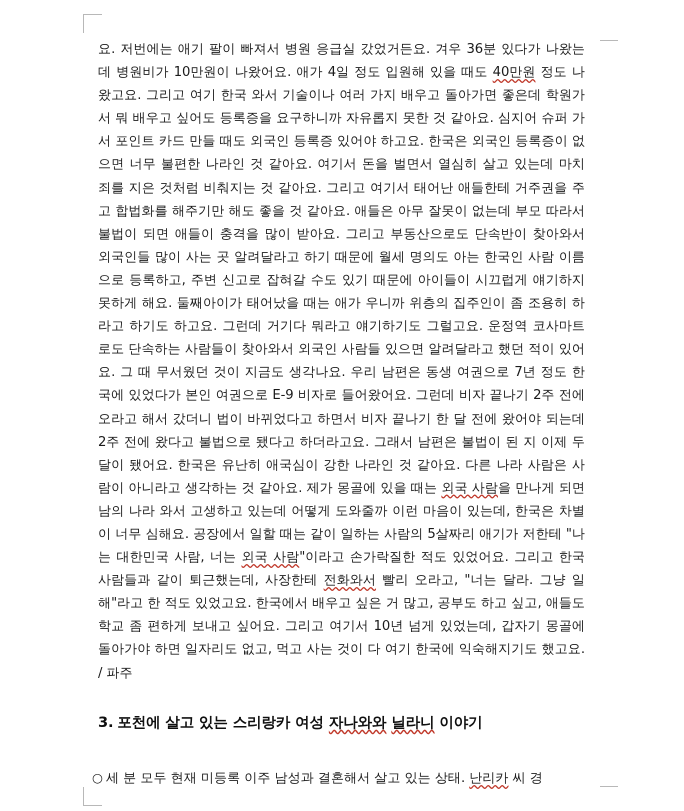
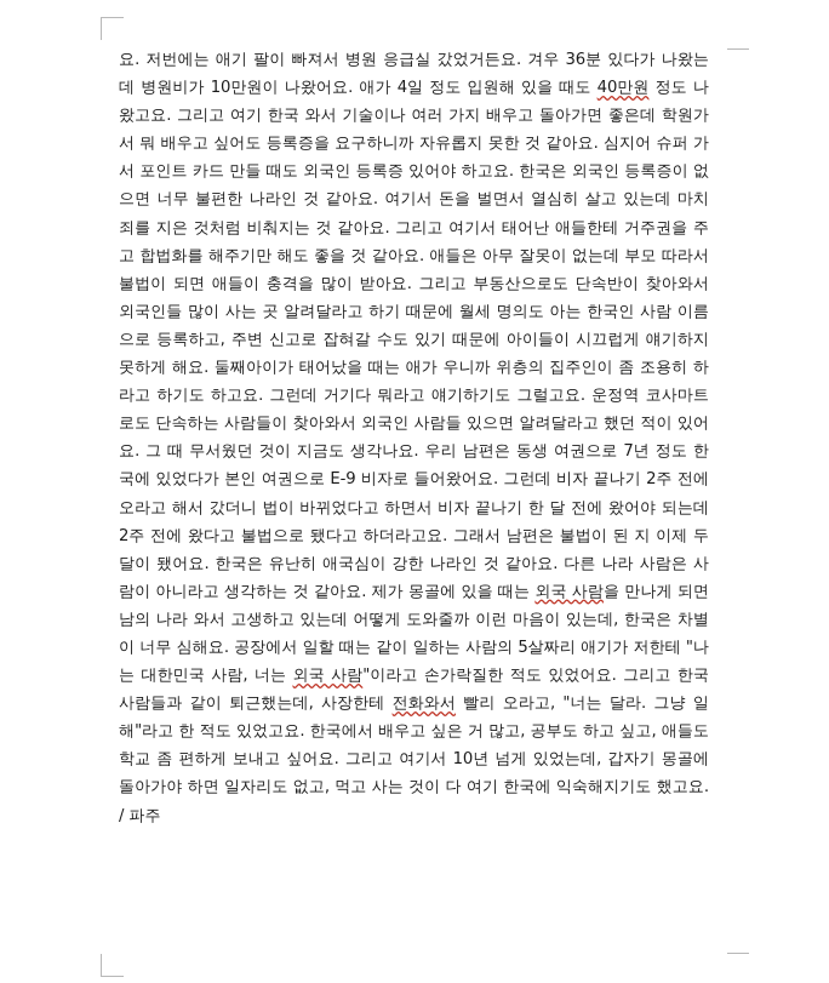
  요. 저번에는 애기 팔이 빠져서 병원 응급실 갔었거든요. 겨우 36분 있다가 나왔는데 병원비가 10만원이 나왔어요. 애가 4일 정도 입원해 있을 때도 40만원 정도 나왔고요. 그리고 여기 한국 와서 기술이나 여러 가지 배우고 돌아가면 좋은데 학원가서 뭐 배우고 싶어도 등록증을 요구하니까 자유롭지 못한 것 같아요. 심지어 슈퍼 가서 포인트 카드 만들 때도 외국인 등록증 있어야 하고요. 한국은 외국인 등록증이 없으면 너무 불편한 나라인 것 같아요. 여기서 돈을 벌면서 열심히 살고 있는데 마치 죄를 지은 것처럼 비춰지는 것 같아요. 그리고 여기서 태어난 애들한테 거주권을 주고 합법화를 해주기만 해도 좋을 것 같아요. 애들은 아무 잘못이 없는데 부모 따라서 불법이 되면 애들이 충격을 많이 받아요. 그리고 부동산으로도 단속반이 찾아와서 외국인들 많이 사는 곳 알려달라고 하기 때문에 월세 명의도 아는 한국인 사람 이름으로 등록하고, 주변 신고로 잡혀갈 수도 있기 때문에 아이들이 시끄럽게 얘기하지 못하게 해요. 둘째아이가 태어났을 때는 애가 우니까 위층의 집주인이 좀 조용히 하라고 하기도 하고요. 그런데 거기다 뭐라고 얘기하기도 그럴고요. 운정역 코사마트로도 단속하는 사람들이 찾아와서 외국인 사람들 있으면 알려달라고 했던 적이 있어요. 그 때 무서웠던 것이 지금도 생각나요. 우리 남편은 동생 여권으로 7년 정도 한국에 있었다가 본인 여권으로 E-9 비자로 들어왔어요. 그런데 비자 끝나기 2주 전에 오라고 해서 갔더니 법이 바뀌었다고 하면서 비자 끝나기 한 달 전에 왔어야 되는데 2주 전에 왔다고 불법으로 됐다고 하더라고요. 그래서 남편은 불법이 된 지 이제 두 달이 됐어요. 한국은 유난히 애국심이 강한 나라인 것 같아요. 다른 나라 사람은 사람이 아니라고 생각하는 것 같아요. 제가 몽골에 있을 때는 외국 사람을 만나게 되면 남의 나라 와서 고생하고 있는데 어떻게 도와줄까 이런 마음이 있는데, 한국은 차별이 너무 심해요. 공장에서 일할 때는 같이 일하는 사람의 5살짜리 애기가 저한테 "나는 대한민국 사람, 너는 외국 사람"이라고 손가락질한 적도 있었어요. 그리고 한국 사람들과 같이 퇴근했는데, 사장한테 전화와서 빨리 오라고, "너는 달라. 그냥 일해"라고 한 적도 있었고요. 한국에서 배우고 싶은 거 많고, 공부도 하고 싶고, 애들도 학교 좀 편하게 보내고 싶어요. 그리고 여기서 10년 넘게 있었는데, 갑자기 몽골에 돌아가야 하면 일자리도 없고, 먹고 사는 것이 다 여기 한국에 익숙해지기도 했고요. / 파주
- 3. 포천에 살고 있는 스리랑카 여성 자나와와 닐라니 이야기
- ○ 세 분 모두 현재 미등록 이주 남성과 결혼해서 살고 있는 상태. 난리카 씨 경
